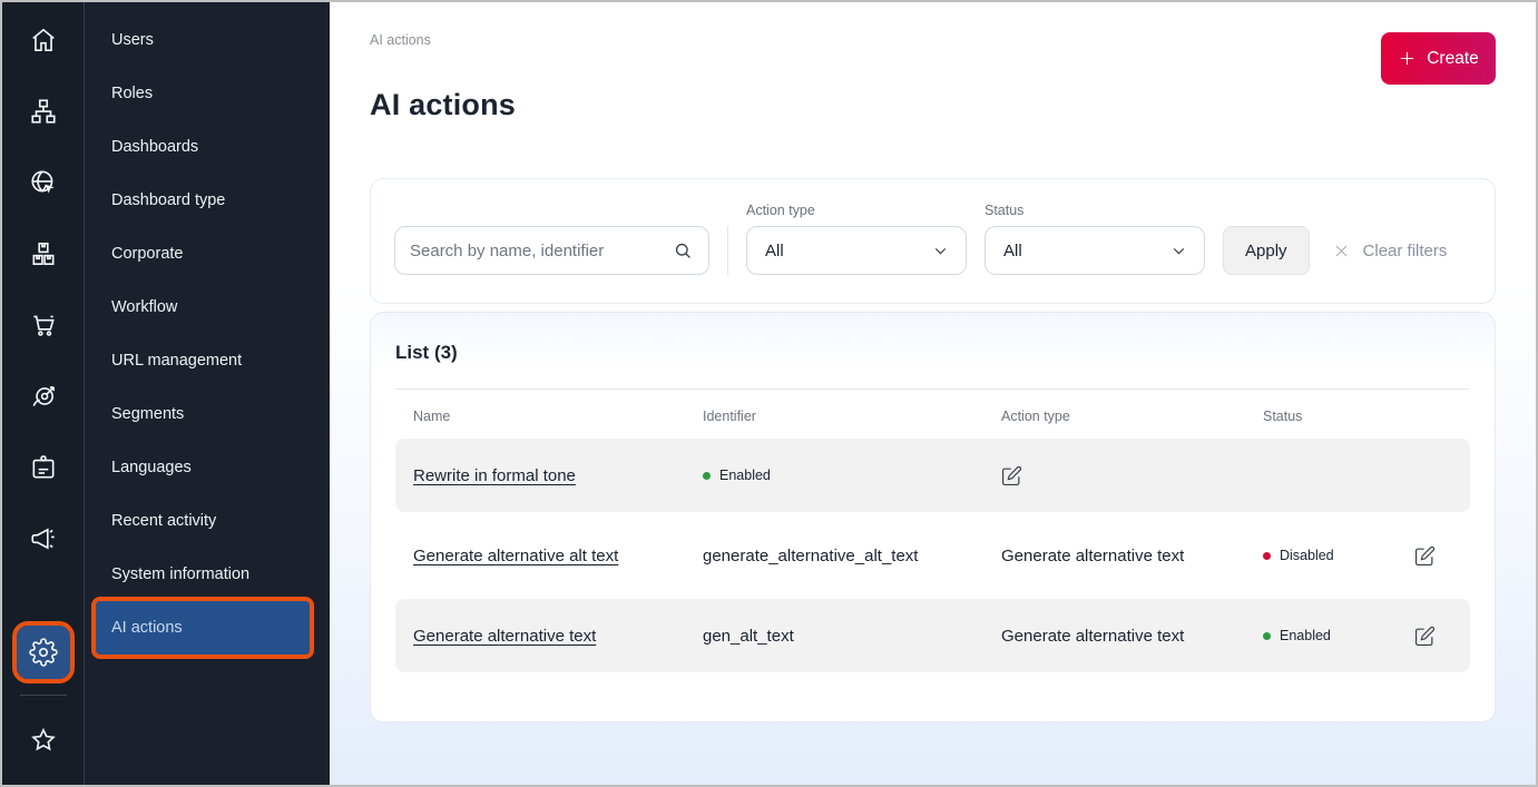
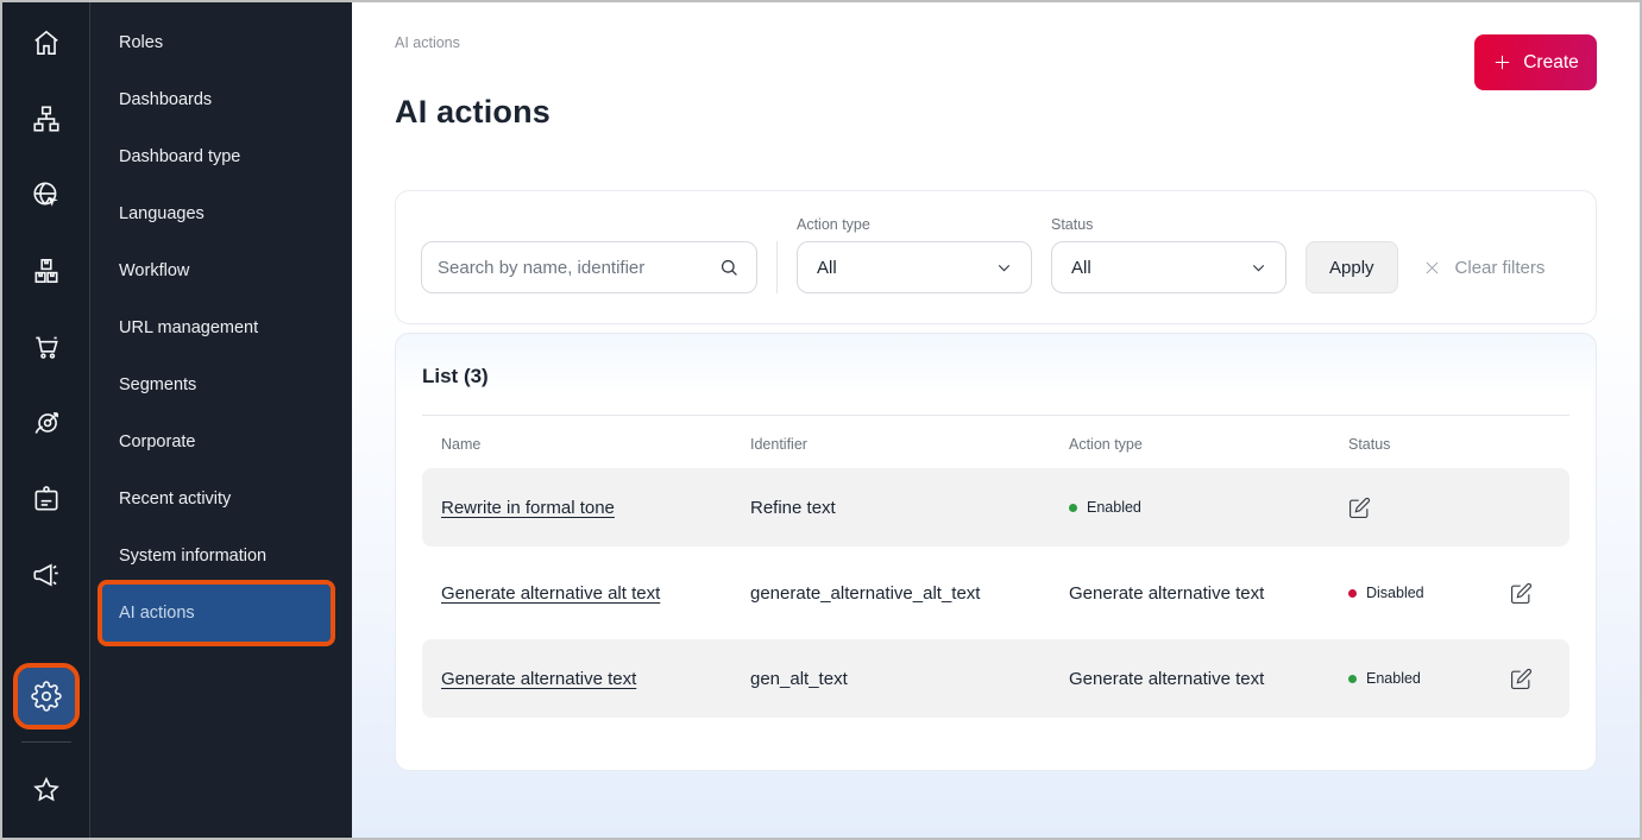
- Users
  Roles
  Dashboards
  Dashboard type
- Corporate
+ Languages
  Workflow
  URL management
  Segments
- Languages
+ Corporate
  Recent activity
  System information
  AI actions
  AI actions
  Create
  AI actions
  Search by name, identifier
  Action type
  All
  Status
  All
  Apply
  Clear filters
  List (3)
  Name
  Identifier
  Action type
  Status
  Rewrite in formal tone
+ Refine text
  Enabled
  Generate alternative alt text
  generate_alternative_alt_text
  Generate alternative text
  Disabled
  Generate alternative text
  gen_alt_text
  Generate alternative text
  Enabled
